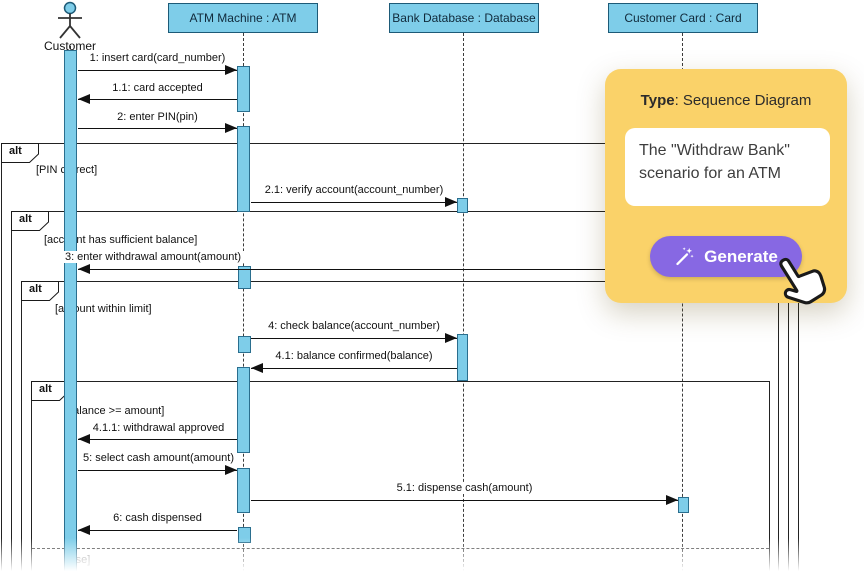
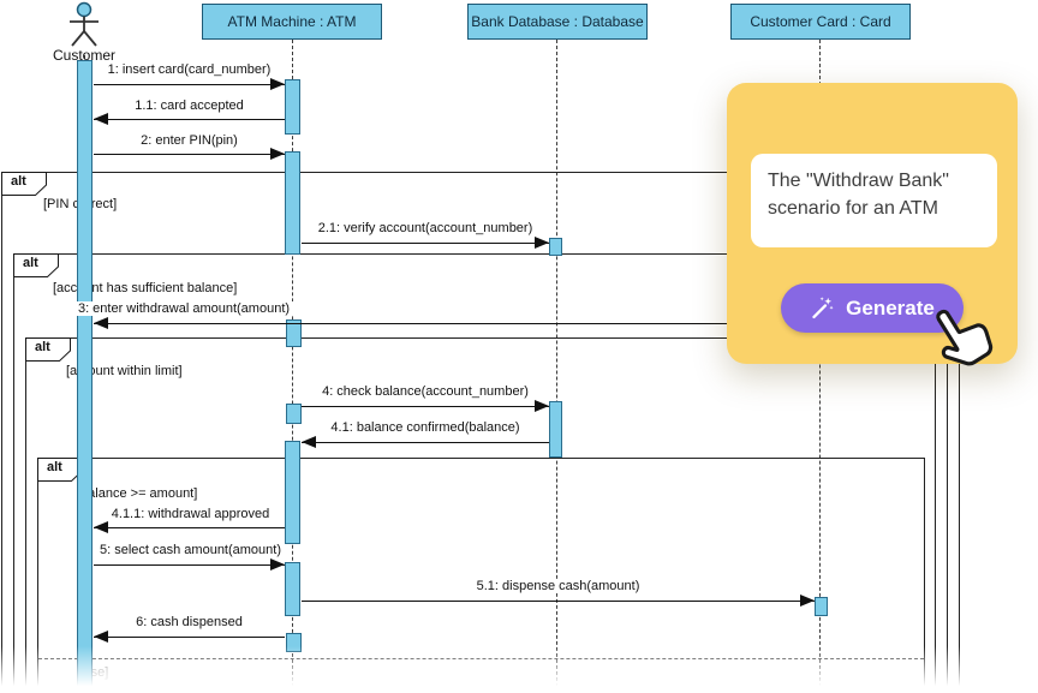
  alt
  alt
  alt
  alt
  [PINrect]
  [accnt has sufficient balance]
  [aunt within limit]
  lance >= amount]
  Customer
  ATM Machine : ATM
  Bank Database : Database
  Customer Card : Card
  1: insert card(card_number)
  1.1: card accepted
  2: enter PIN(pin)
  2.1: verify account(account_number)
  3: enter withdrawal amount(amount)
  4: check balance(account_number)
  4.1: balance confirmed(balance)
  4.1.1: withdrawal approved
  5: select cash amount(amount)
  5.1: dispense cash(amount)
  6: cash dispensed
- Type: Sequence Diagram
  The "Withdraw Bank" scenario for an ATM
  Generate
